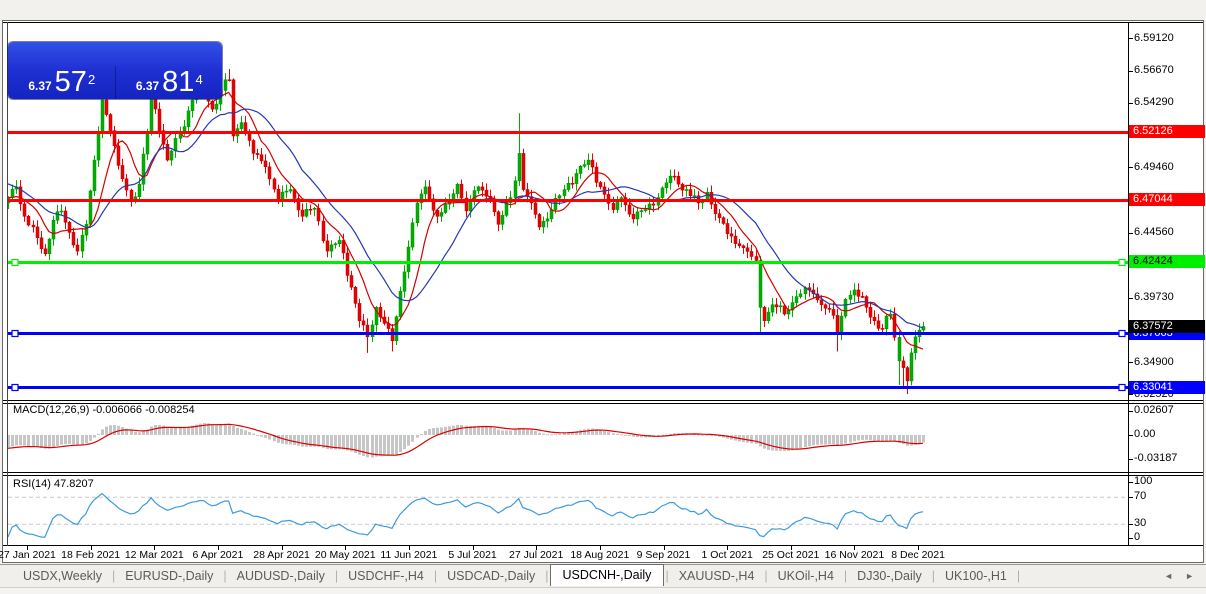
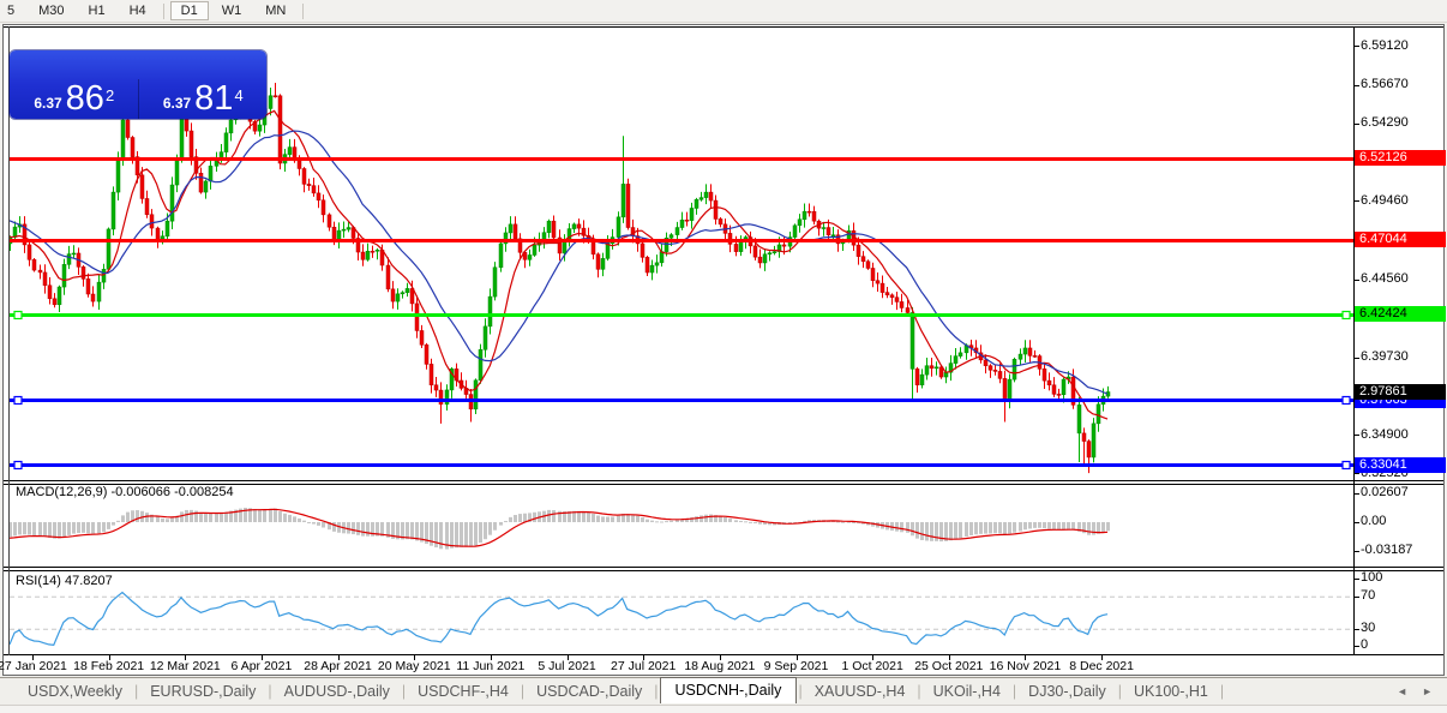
+ 5
+ M30
+ H1
+ H4
+ D1
+ W1
+ MN
  MACD(12,26,9) -0.006066 -0.008254
  RSI(14) 47.8207
  6.59120
  6.56670
  6.54290
  6.49460
  6.44560
  6.39730
  6.34900
  6.52126
  6.47044
  6.42424
  6.33041
- 6.37572
+ 2.97861
  0.02607
  0.00
  -0.03187
  100
  70
  30
  0
  27 Jan 2021
  18 Feb 2021
  12 Mar 2021
  6 Apr 2021
  28 Apr 2021
  20 May 2021
  11 Jun 2021
  5 Jul 2021
  27 Jul 2021
  18 Aug 2021
  9 Sep 2021
  1 Oct 2021
  25 Oct 2021
  16 Nov 2021
  8 Dec 2021
  6.37
- 57
+ 86
  2
  6.37
  81
  4
  USDX,Weekly
  |
  EURUSD-,Daily
  |
  AUDUSD-,Daily
  |
  USDCHF-,H4
  |
  USDCAD-,Daily
  |
  USDCNH-,Daily
  |
  XAUUSD-,H4
  |
  UKOil-,H4
  |
  DJ30-,Daily
  |
  UK100-,H1
  |
  ◄
  ►
